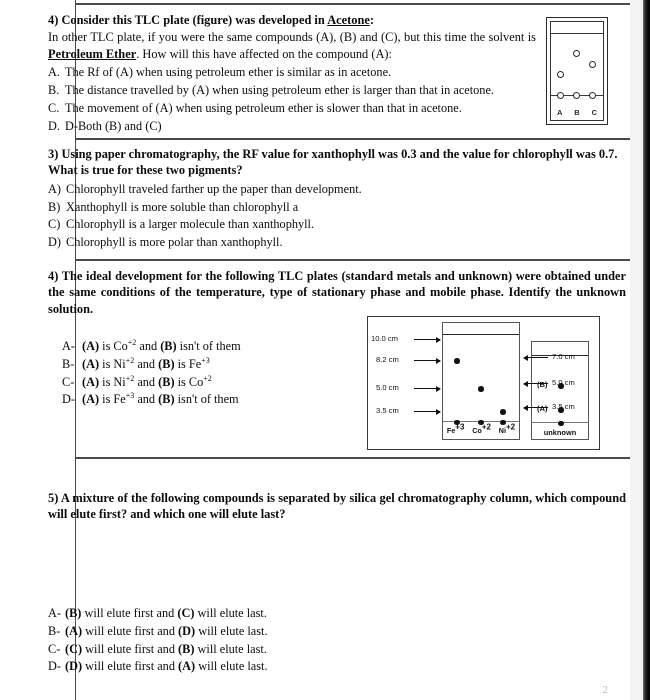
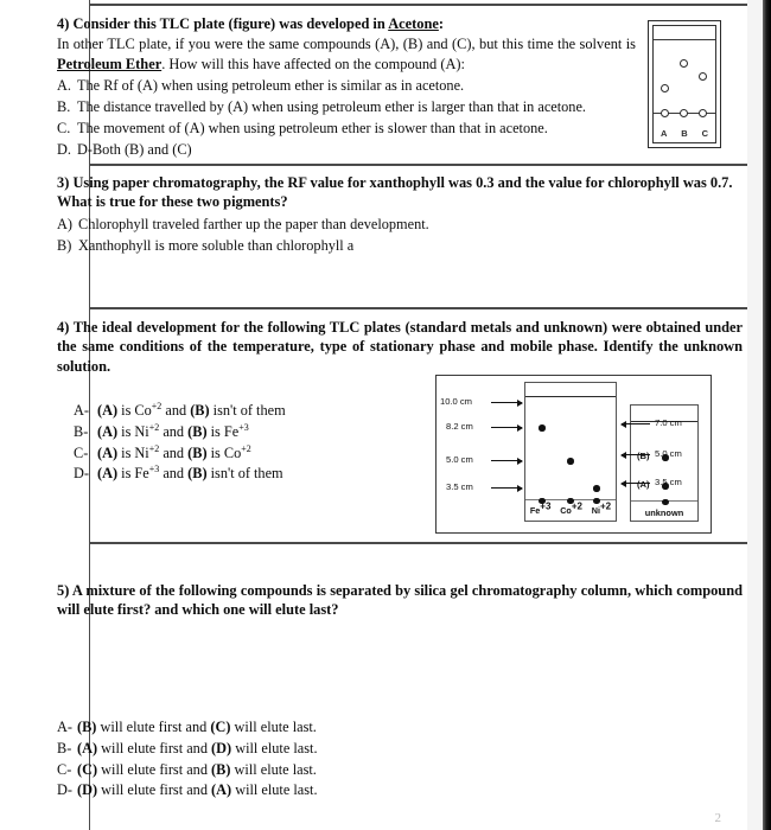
  4) Consider this TLC plate (figure) was developed in Acetone:
  In other TLC plate, if you were the same compounds (A), (B) and (C), but this time the solvent is Petroleum Ether. How will this have affected on the compound (A):
  A.
  The Rf of (A) when using petroleum ether is similar as in acetone.
  B.
  The distance travelled by (A) when using petroleum ether is larger than that in acetone.
  C.
  The movement of (A) when using petroleum ether is slower than that in acetone.
  D.
  D-Both (B) and (C)
  A
  B
  C
  3) Using paper chromatography, the RF value for xanthophyll was 0.3 and the value for chlorophyll was 0.7. What is true for these two pigments?
  A)
  Chlorophyll traveled farther up the paper than development.
  B)
  Xanthophyll is more soluble than chlorophyll a
- C)
- Chlorophyll is a larger molecule than xanthophyll.
- D)
- Chlorophyll is more polar than xanthophyll.
  4) The ideal development for the following TLC plates (standard metals and unknown) were obtained under the same conditions of the temperature, type of stationary phase and mobile phase. Identify the unknown solution.
  A-
  (A) is Co+2 and (B) isn't of them
  B-
  (A) is Ni+2 and (B) is Fe+3
  C-
  (A) is Ni+2 and (B) is Co+2
  D-
  (A) is Fe+3 and (B) isn't of them
  10.0 cm
  8.2 cm
  5.0 cm
  3.5 cm
  Fe+3
  Co+2
  Ni+2
  (B)
  (A)
  unknown
  7.0 cm
  5.0 cm
  3.5 cm
  5) A mixture of the following compounds is separated by silica gel chromatography column, which compound will elute first? and which one will elute last?
  A-
  (B) will elute first and (C) will elute last.
  B-
  (A) will elute first and (D) will elute last.
  C-
  (C) will elute first and (B) will elute last.
  D-
  (D) will elute first and (A) will elute last.
  2
